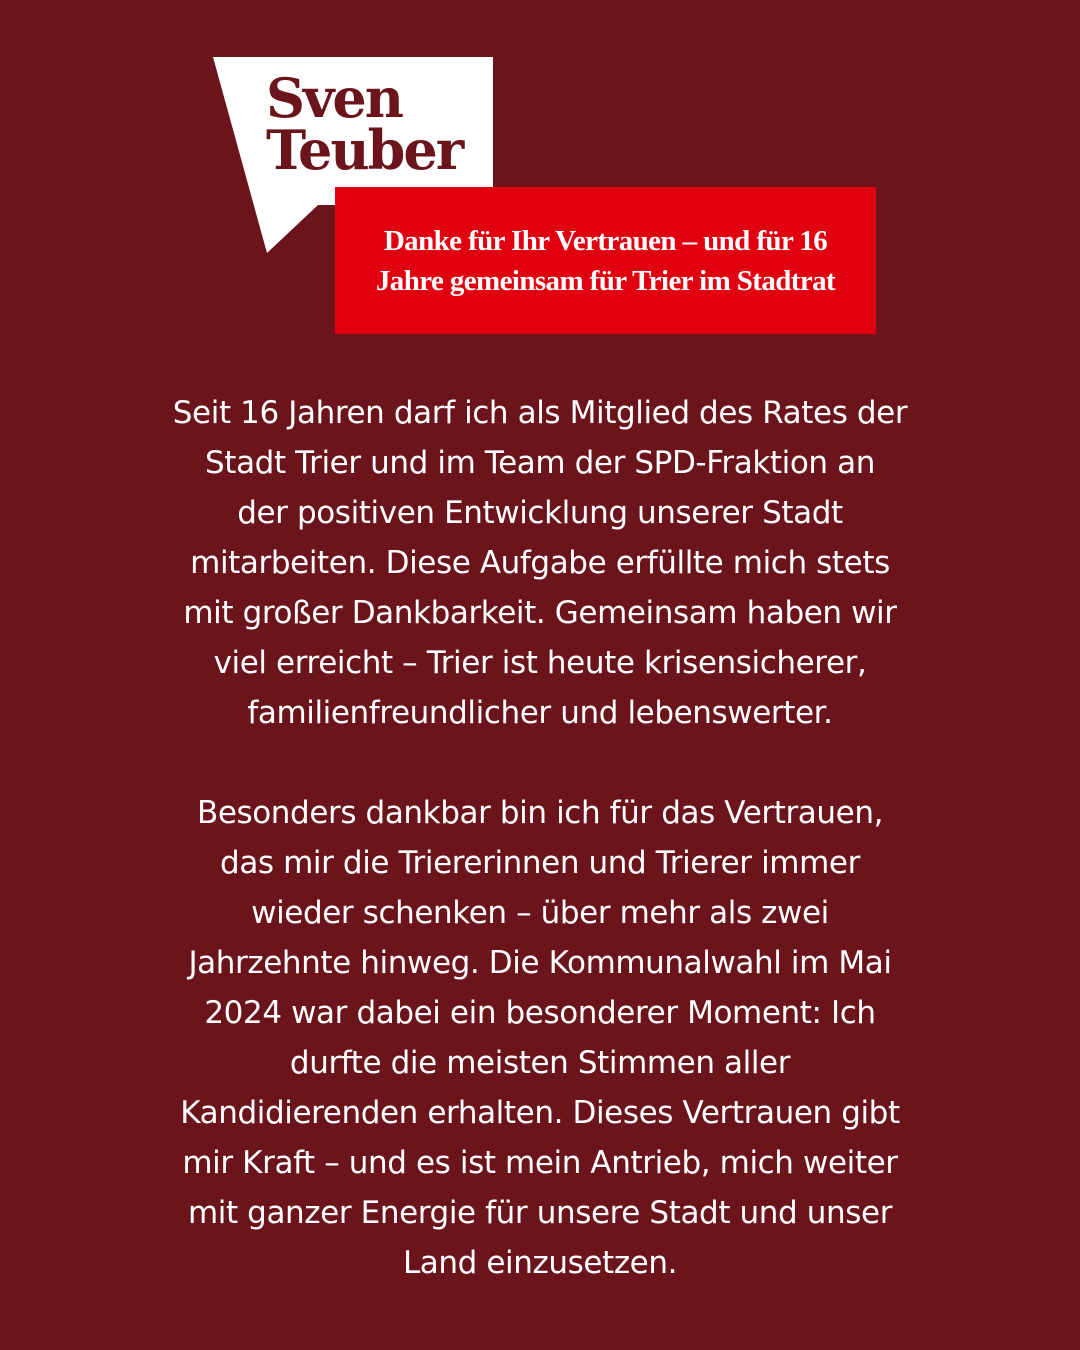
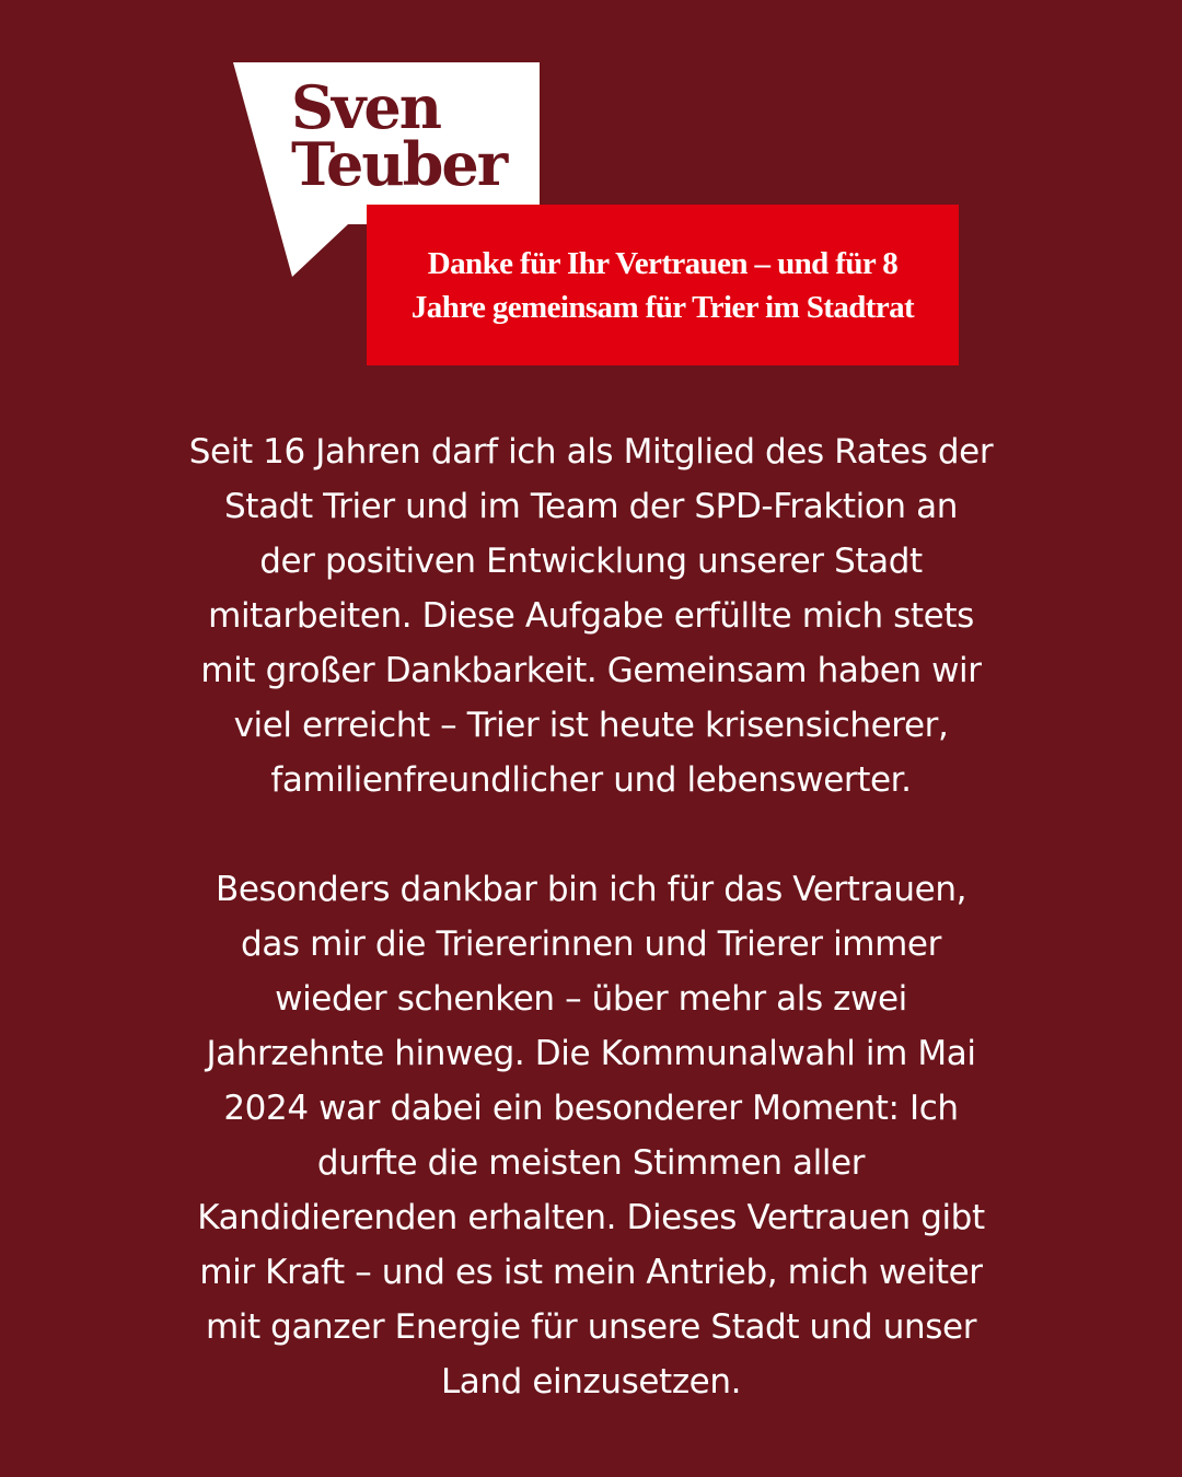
  Sven
  Teuber
- Danke für Ihr Vertrauen – und für 16
+ Danke für Ihr Vertrauen – und für 8
  Jahre gemeinsam für Trier im Stadtrat
  Seit 16 Jahren darf ich als Mitglied des Rates der
  Stadt Trier und im Team der SPD-Fraktion an
  der positiven Entwicklung unserer Stadt
  mitarbeiten. Diese Aufgabe erfüllte mich stets
  mit großer Dankbarkeit. Gemeinsam haben wir
  viel erreicht – Trier ist heute krisensicherer,
  familienfreundlicher und lebenswerter.
  Besonders dankbar bin ich für das Vertrauen,
  das mir die Triererinnen und Trierer immer
  wieder schenken – über mehr als zwei
  Jahrzehnte hinweg. Die Kommunalwahl im Mai
  2024 war dabei ein besonderer Moment: Ich
  durfte die meisten Stimmen aller
  Kandidierenden erhalten. Dieses Vertrauen gibt
  mir Kraft – und es ist mein Antrieb, mich weiter
  mit ganzer Energie für unsere Stadt und unser
  Land einzusetzen.
